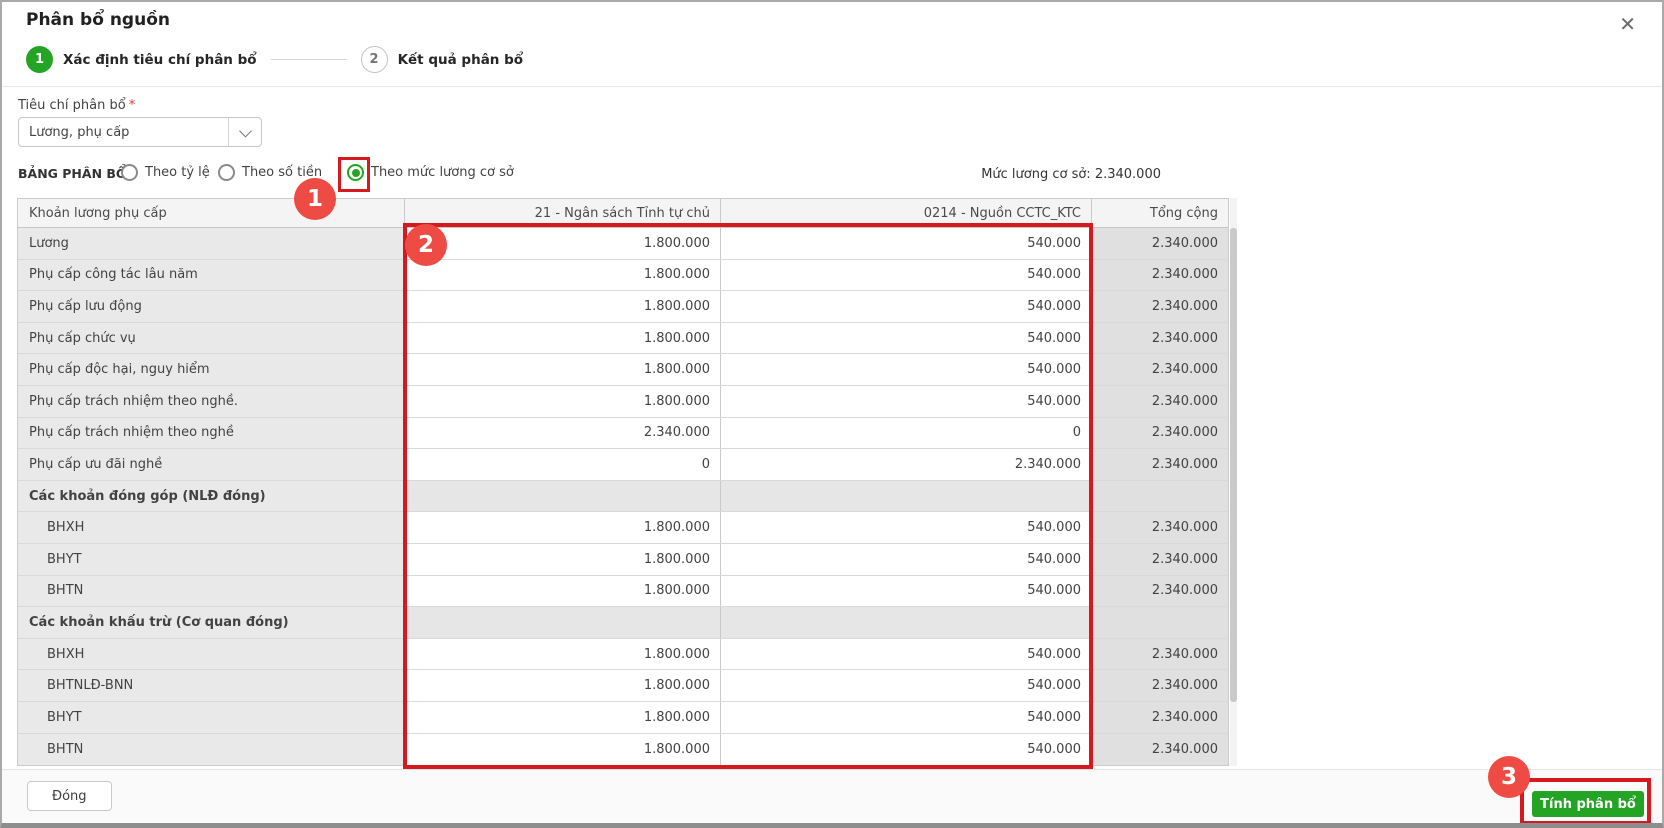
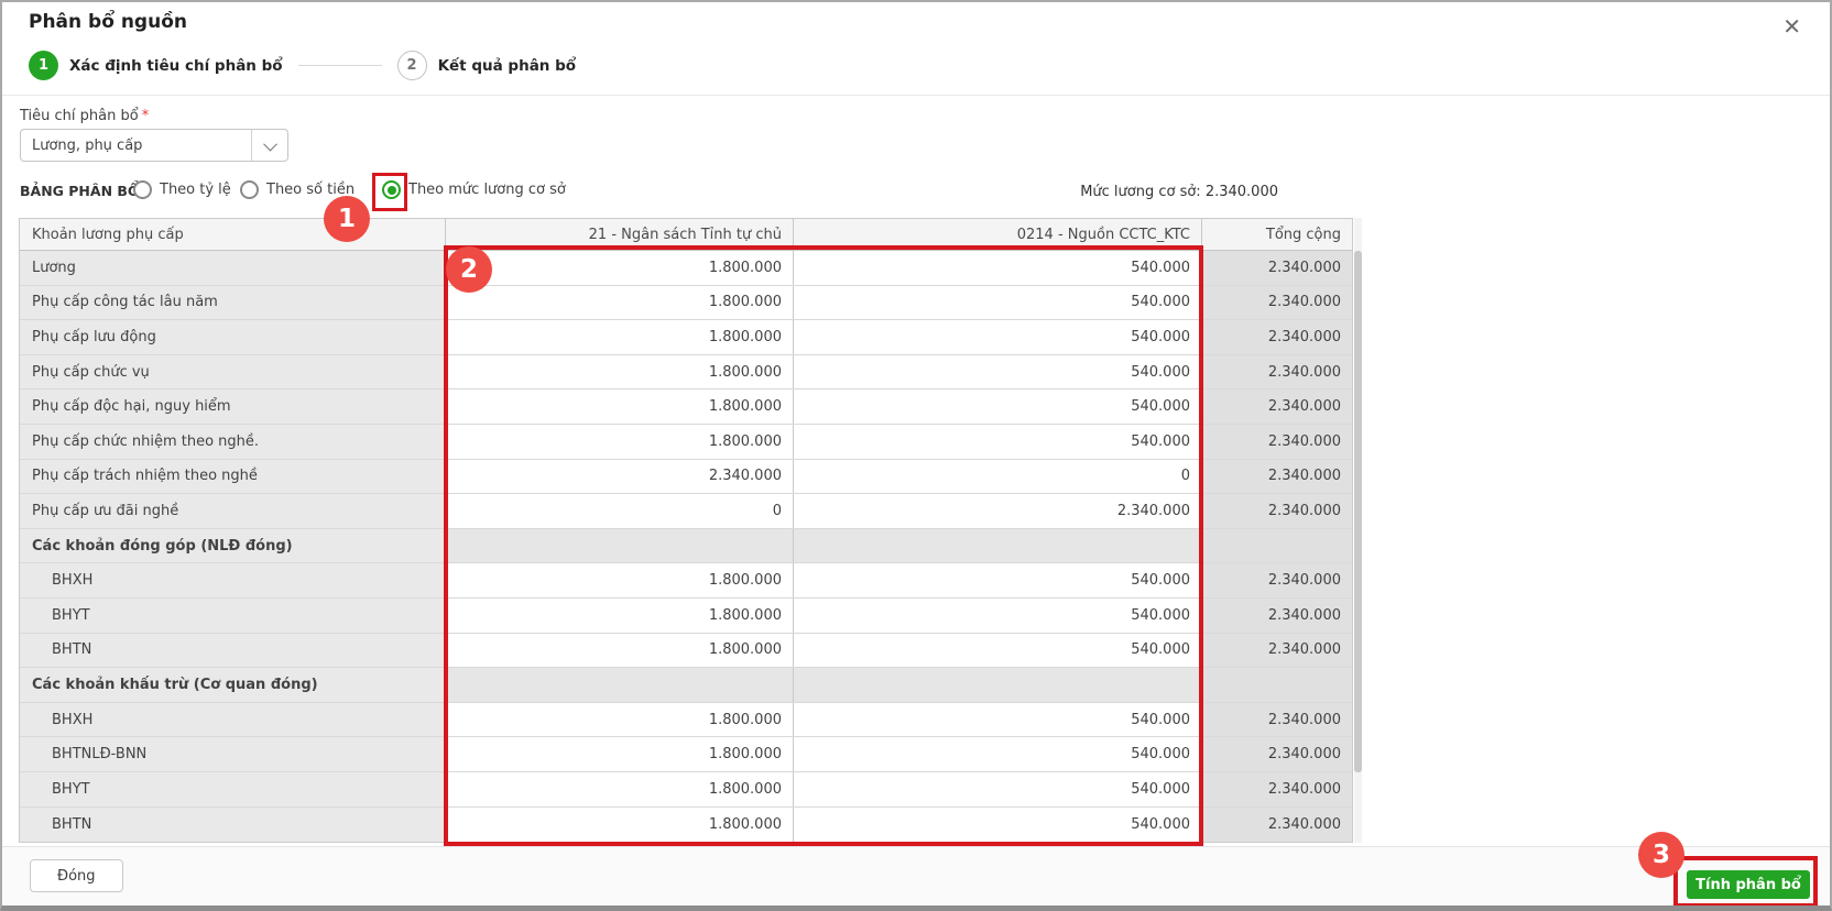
  Phân bổ nguồn
  ✕
  1
  Xác định tiêu chí phân bổ
  2
  Kết quả phân bổ
  Tiêu chí phân bổ *
  Lương, phụ cấp
  BẢNG PHÂN B
  Theo tỷ lệ
  Theo số tiền
  Theo mức lương cơ sở
  Mức lương cơ sở: 2.340.000
  Khoản lương phụ cấp
  21 - Ngân sách Tỉnh tự chủ
  0214 - Nguồn CCTC_KTC
  Tổng cộng
  Lương
  1.800.000
  540.000
  2.340.000
  Phụ cấp công tác lâu năm
  1.800.000
  540.000
  2.340.000
  Phụ cấp lưu động
  1.800.000
  540.000
  2.340.000
  Phụ cấp chức vụ
  1.800.000
  540.000
  2.340.000
  Phụ cấp độc hại, nguy hiểm
  1.800.000
  540.000
  2.340.000
- Phụ cấp trách nhiệm theo nghề.
+ Phụ cấp chức nhiệm theo nghề.
  1.800.000
  540.000
  2.340.000
  Phụ cấp trách nhiệm theo nghề
  2.340.000
  0
  2.340.000
  Phụ cấp ưu đãi nghề
  0
  2.340.000
  2.340.000
  Các khoản đóng góp (NLĐ đóng)
  BHXH
  1.800.000
  540.000
  2.340.000
  BHYT
  1.800.000
  540.000
  2.340.000
  BHTN
  1.800.000
  540.000
  2.340.000
  Các khoản khấu trừ (Cơ quan đóng)
  BHXH
  1.800.000
  540.000
  2.340.000
  BHTNLĐ-BNN
  1.800.000
  540.000
  2.340.000
  BHYT
  1.800.000
  540.000
  2.340.000
  BHTN
  1.800.000
  540.000
  2.340.000
  Đóng
  Tính phân bổ
  1
  2
  3
